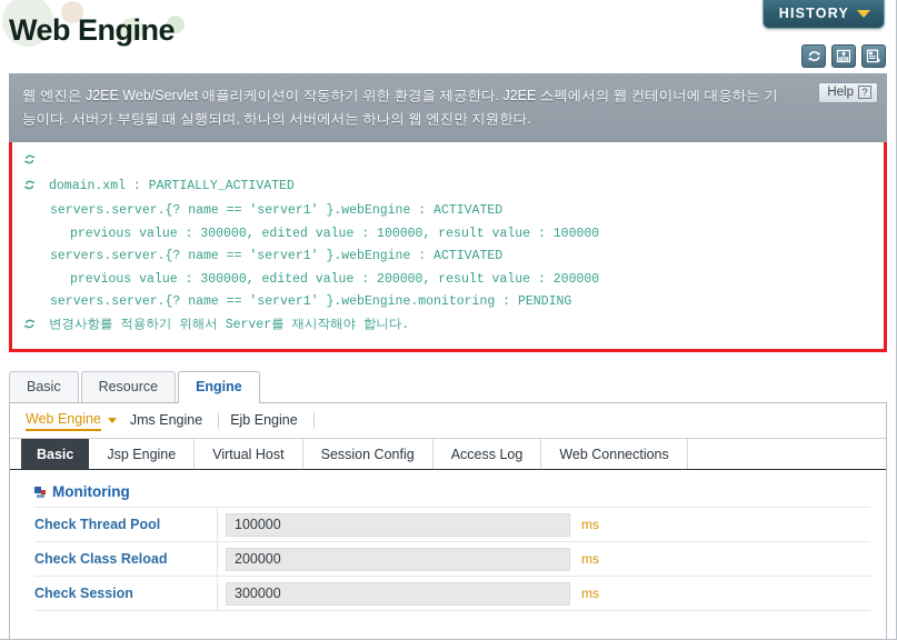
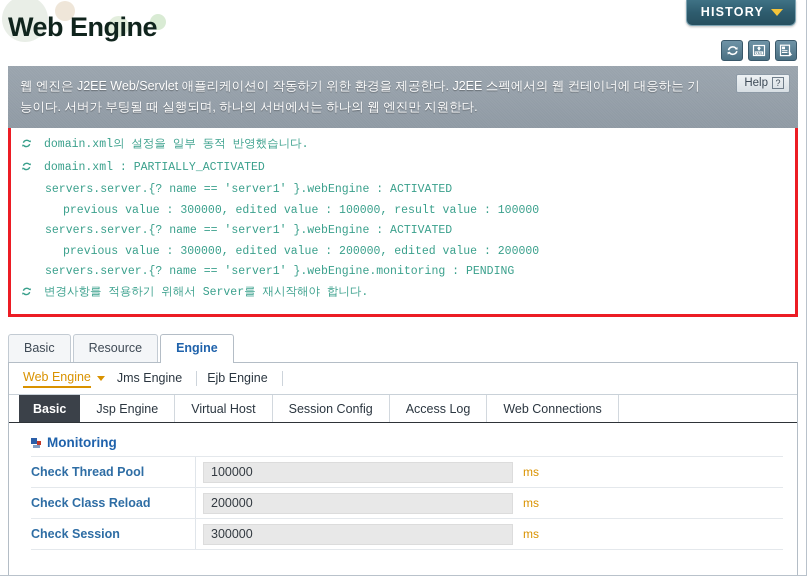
  Web Engine
  HISTORY
  웹 엔진은 J2EE Web/Servlet 애플리케이션이 작동하기 위한 환경을 제공한다. J2EE 스펙에서의 웹 컨테이너에 대응하는 기능이다. 서버가 부팅될 때 실행되며, 하나의 서버에서는 하나의 웹 엔진만 지원한다.
  Help
  ?
+ domain.xml의 설정을 일부 동적 반영했습니다.
  domain.xml : PARTIALLY_ACTIVATED
  servers.server.{? name == 'server1' }.webEngine : ACTIVATED
  previous value : 300000, edited value : 100000, result value : 100000
  servers.server.{? name == 'server1' }.webEngine : ACTIVATED
- previous value : 300000, edited value : 200000, result value : 200000
+ previous value : 300000, edited value : 200000, edited value : 200000
  servers.server.{? name == 'server1' }.webEngine.monitoring : PENDING
  변경사항를 적용하기 위해서 Server를 재시작해야 합니다.
  Basic
  Resource
  Engine
  Web Engine
  Jms Engine
  Ejb Engine
  Basic
  Jsp Engine
  Virtual Host
  Session Config
  Access Log
  Web Connections
  Monitoring
  Check Thread Pool
  100000
  ms
  Check Class Reload
  200000
  ms
  Check Session
  300000
  ms
